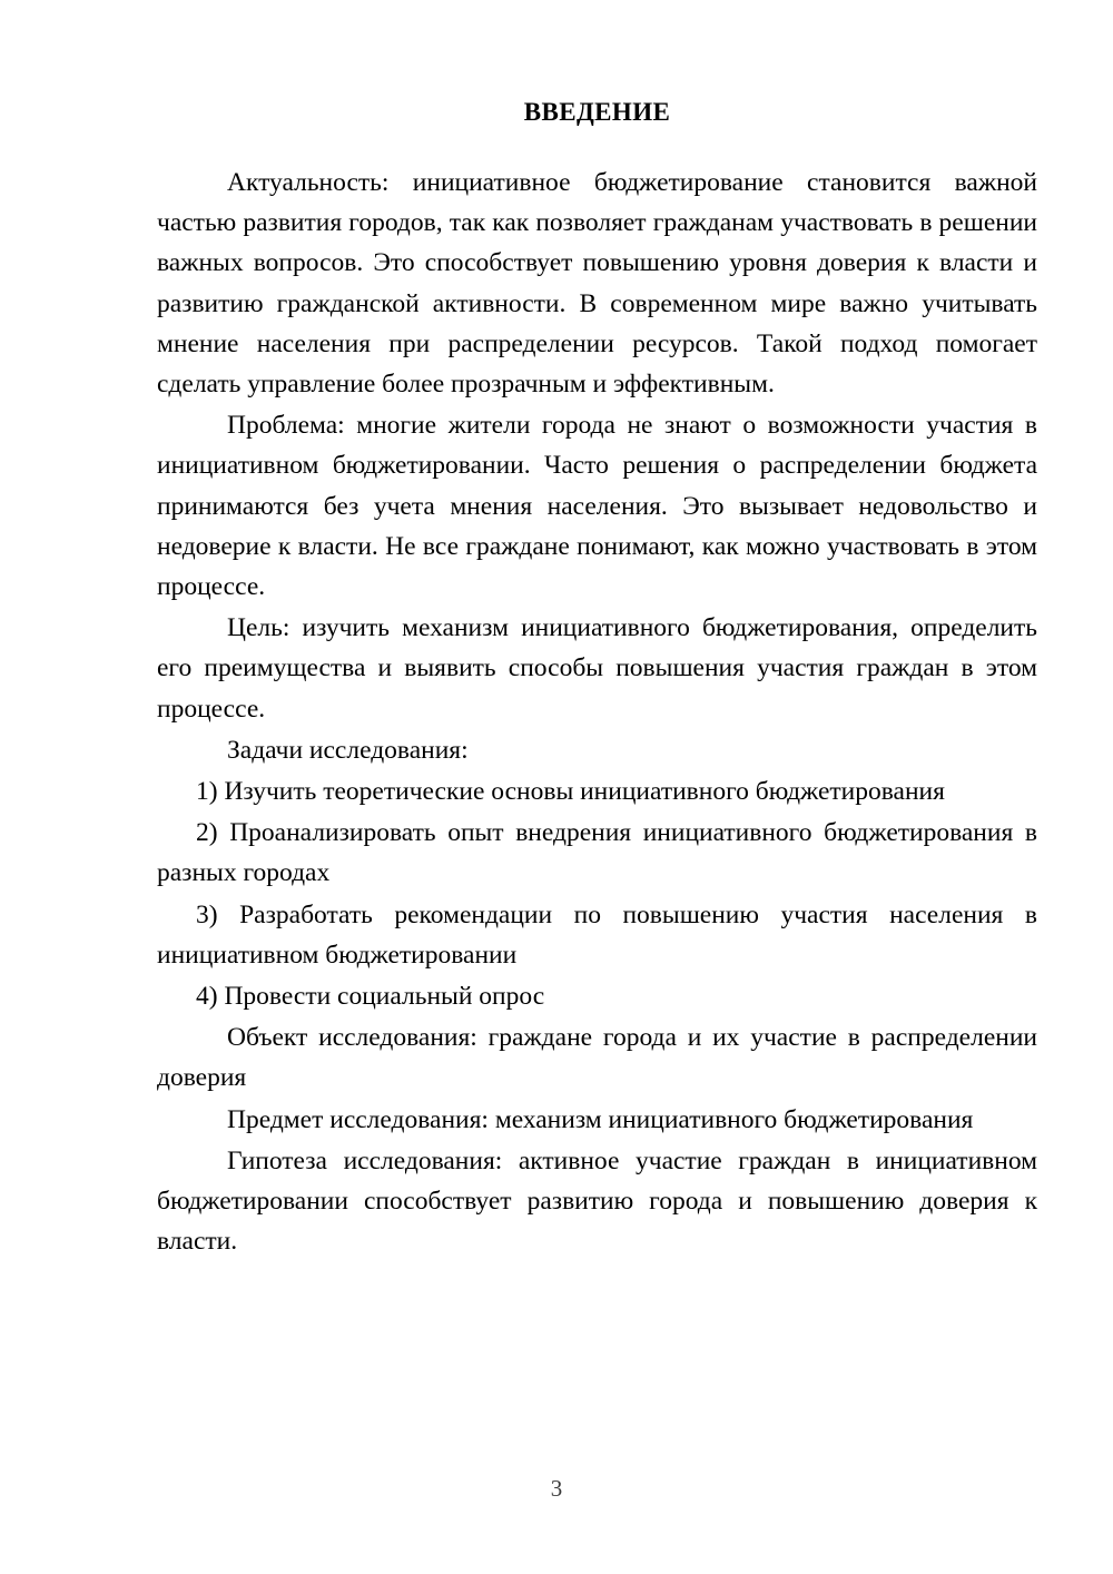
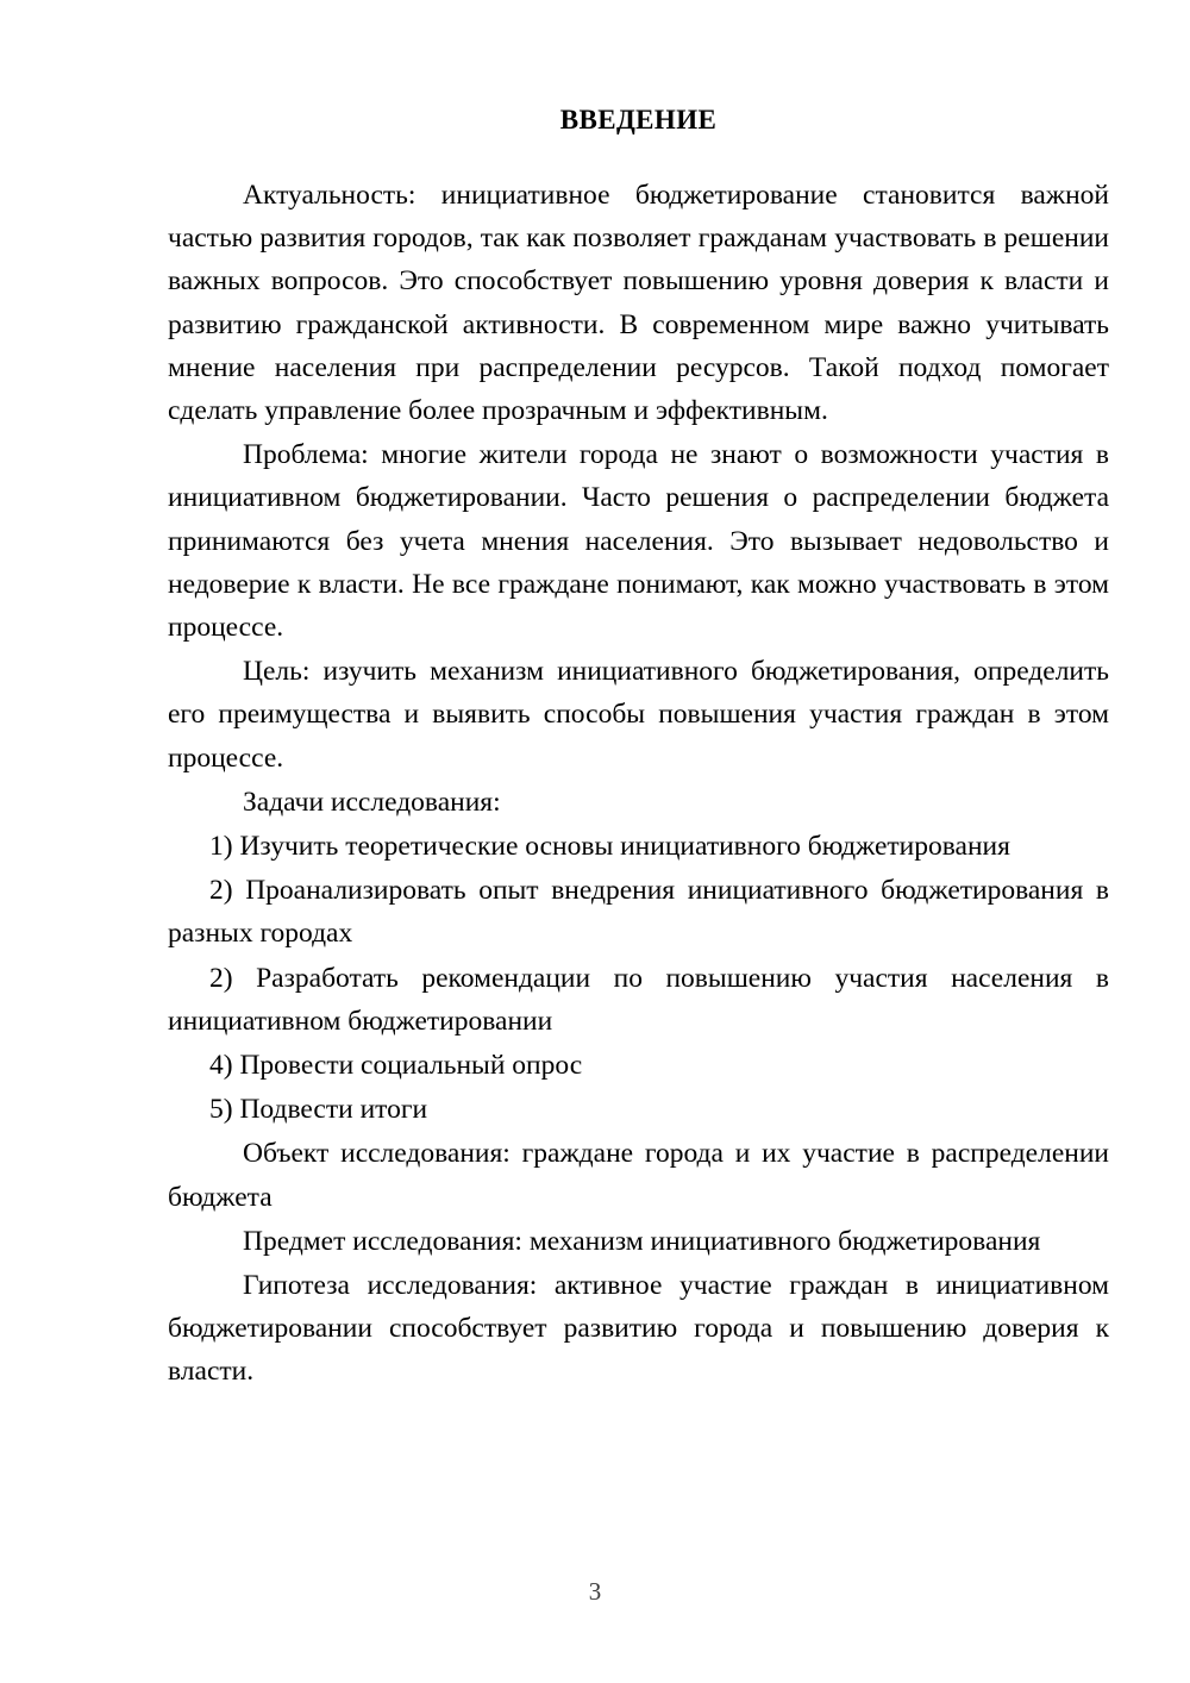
  ВВЕДЕНИЕ
  Актуальность: инициативное бюджетирование становится важной частью развития городов, так как позволяет гражданам участвовать в решении важных вопросов. Это способствует повышению уровня доверия к власти и развитию гражданской активности. В современном мире важно учитывать мнение населения при распределении ресурсов. Такой подход помогает сделать управление более прозрачным и эффективным.
  Проблема: многие жители города не знают о возможности участия в инициативном бюджетировании. Часто решения о распределении бюджета принимаются без учета мнения населения. Это вызывает недовольство и недоверие к власти. Не все граждане понимают, как можно участвовать в этом процессе.
  Цель: изучить механизм инициативного бюджетирования, определить его преимущества и выявить способы повышения участия граждан в этом процессе.
  Задачи исследования:
  1) Изучить теоретические основы инициативного бюджетирования
  2) Проанализировать опыт внедрения инициативного бюджетирования в разных городах
- 3) Разработать рекомендации по повышению участия населения в инициативном бюджетировании
+ 2) Разработать рекомендации по повышению участия населения в инициативном бюджетировании
  4) Провести социальный опрос
+ 5) Подвести итоги
- Объект исследования: граждане города и их участие в распределении доверия
+ Объект исследования: граждане города и их участие в распределении бюджета
  Предмет исследования: механизм инициативного бюджетирования
  Гипотеза исследования: активное участие граждан в инициативном бюджетировании способствует развитию города и повышению доверия к власти.
  3
